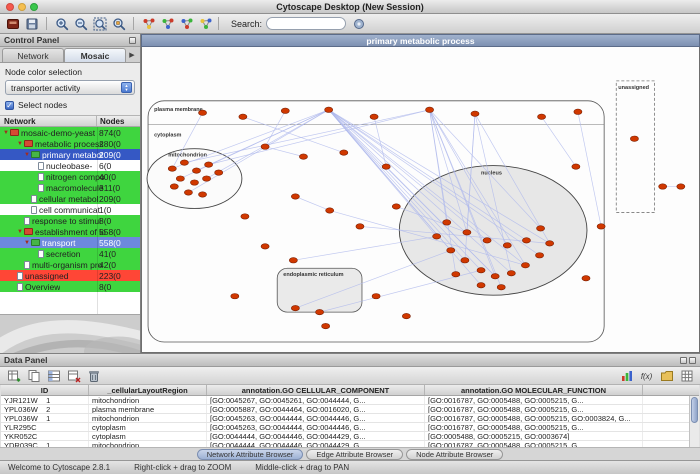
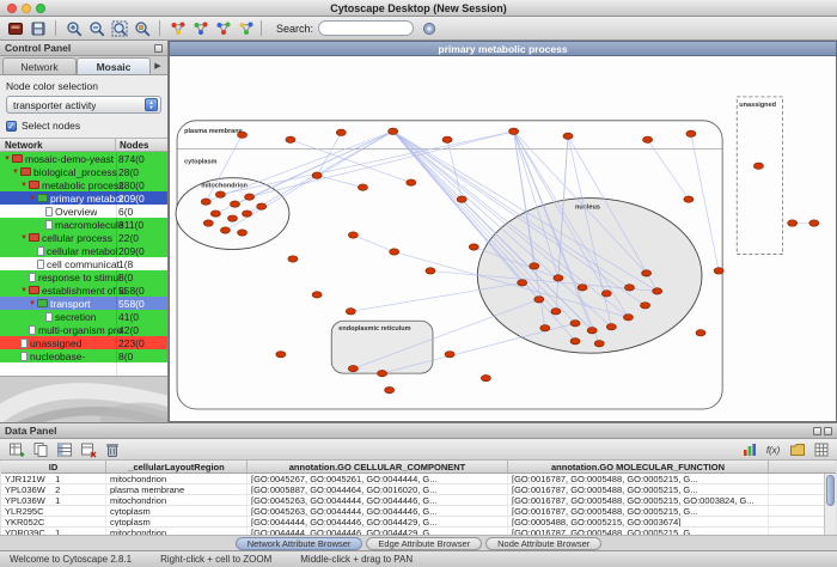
  Cytoscape Desktop (New Session)
  Search:
  Control Panel
  Network
  Mosaic
  Node color selection
  transporter activity
  ✓
  Select nodes
  Network
  Nodes
  mosaic-demo-yeast
  874(0
+ biological_process
+ 28(0
  metabolic process
  280(0
  primary metabol
  209(0
- nucleobase-
+ Overview
  6(0
- nitrogen compo
- 40(0
  macromolecule
  311(0
+ cellular process
+ 22(0
  cellular metabol
  209(0
  cell communicat
- 1(0
+ 1(8
  response to stimul
  8(0
  establishment of lo
  558(0
  transport
  558(0
  secretion
  41(0
  multi-organism pro
  42(0
  unassigned
  223(0
- Overview
+ nucleobase-
  8(0
  primary metabolic process
  Data Panel
  f(x)
  ID
  _cellularLayoutRegion
  annotation.GO CELLULAR_COMPONENT
  annotation.GO MOLECULAR_FUNCTION
  YJR121W__1
  mitochondrion
  [GO:0045267, GO:0045261, GO:0044444, G...
  [GO:0016787, GO:0005488, GO:0005215, G...
  YPL036W__2
  plasma membrane
  [GO:0005887, GO:0044464, GO:0016020, G...
  [GO:0016787, GO:0005488, GO:0005215, G...
  YPL036W__1
  mitochondrion
  [GO:0045263, GO:0044444, GO:0044446, G...
  [GO:0016787, GO:0005488, GO:0005215, GO:0003824, G...
  YLR295C
  cytoplasm
  [GO:0045263, GO:0044444, GO:0044446, G...
  [GO:0016787, GO:0005488, GO:0005215, G...
  YKR052C
  cytoplasm
  [GO:0044444, GO:0044446, GO:0044429, G...
  [GO:0005488, GO:0005215, GO:0003674]
  YDR039C__1
  mitochondrion
  [GO:0044444, GO:0044446, GO:0044429, G...
  [GO:0016787, GO:0005488, GO:0005215, G...
  Network Attribute Browser
  Edge Attribute Browser
  Node Attribute Browser
  Welcome to Cytoscape 2.8.1
- Right-click + drag to ZOOM
+ Right-click + cell to ZOOM
  Middle-click + drag to PAN
